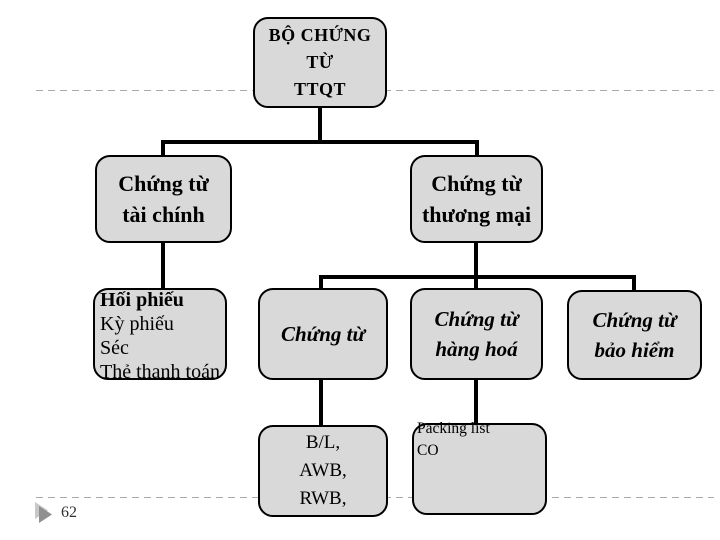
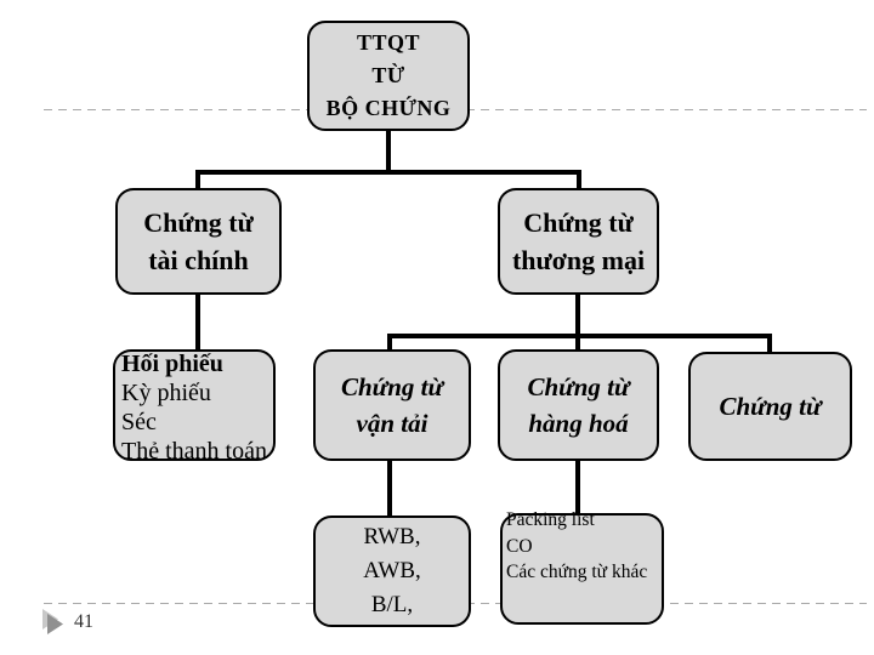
- BỘ CHỨNG
+ TTQT
  TỪ
- TTQT
+ BỘ CHỨNG
  Chứng từ
  tài chính
  Chứng từ
  thương mại
  Hối phiếu
  Kỳ phiếu
  Séc
  Thẻ thanh toán
  Chứng từ
+ vận tải
  Chứng từ
  hàng hoá
  Chứng từ
- bảo hiểm
- B/L,
+ RWB,
  AWB,
- RWB,
+ B/L,
  Packing list
  CO
+ Các chứng từ khác
- 62
+ 41
